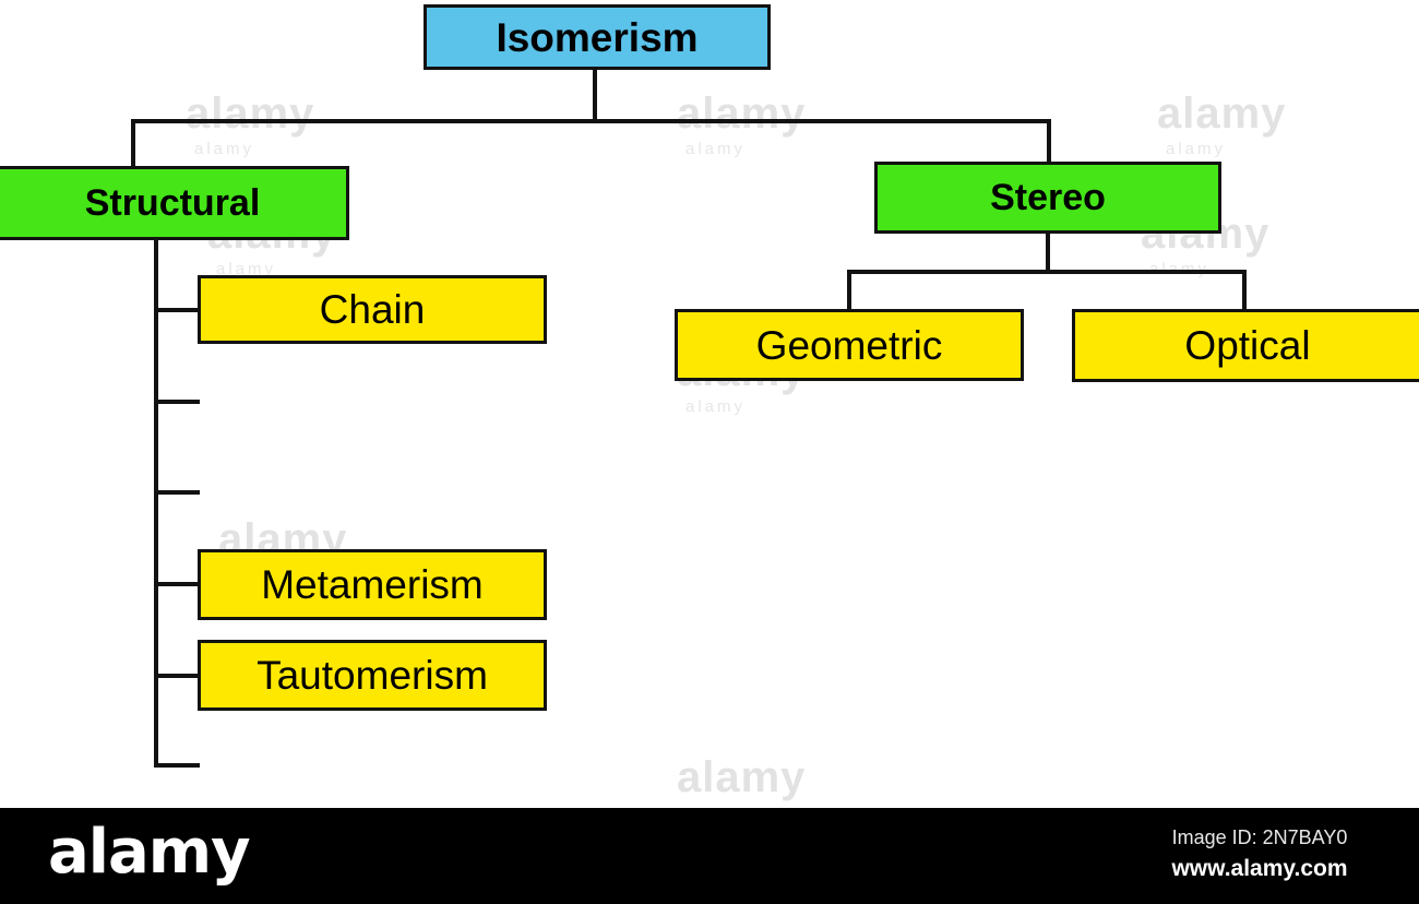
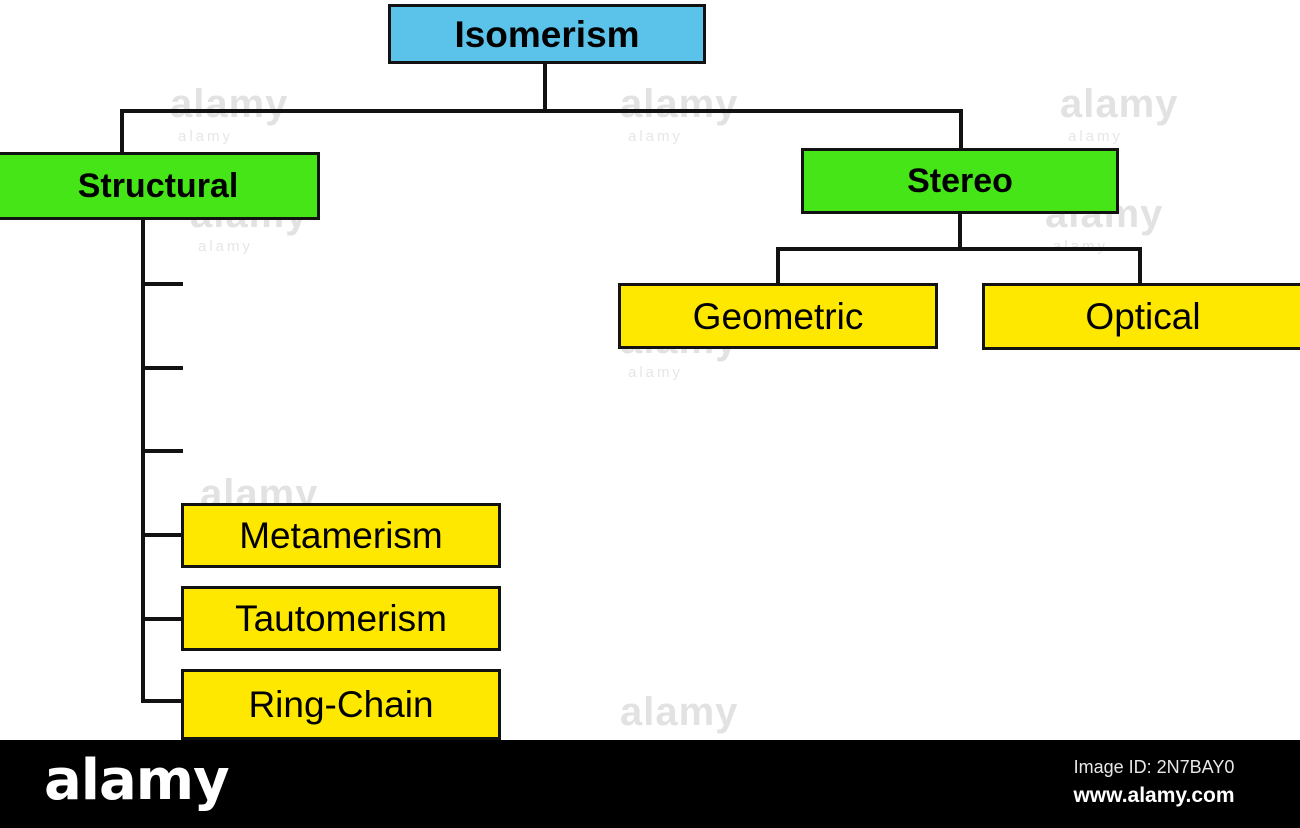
  alamy
  alamy
  alamy
  alamy
  alamy
  alamy
  alamy
  alamy
  alamy
  alamy
  alamy
  Isomerism
  Structural
  Stereo
- Chain
  Metamerism
  Tautomerism
+ Ring-Chain
  Geometric
  Optical
  alamy
  Image ID: 2N7BAY0
  www.alamy.com
